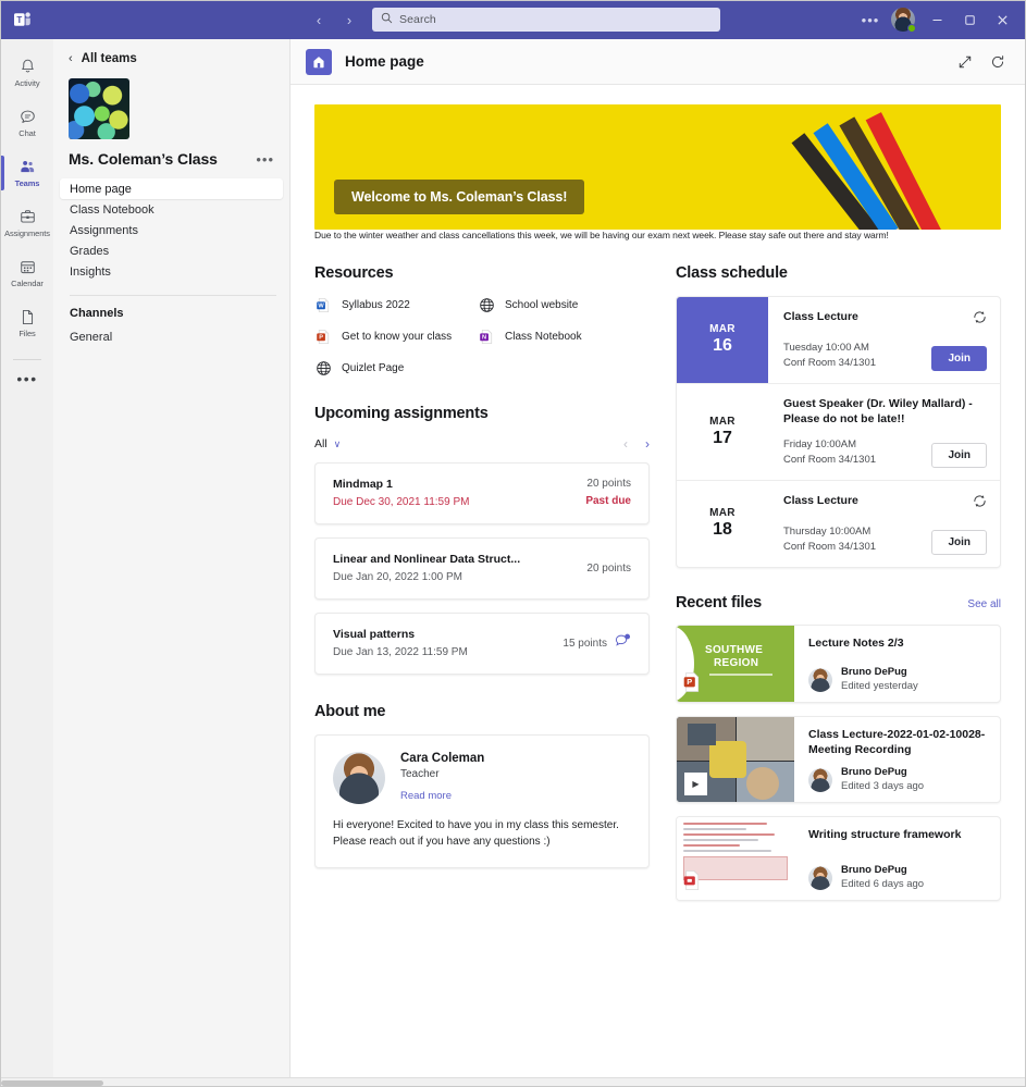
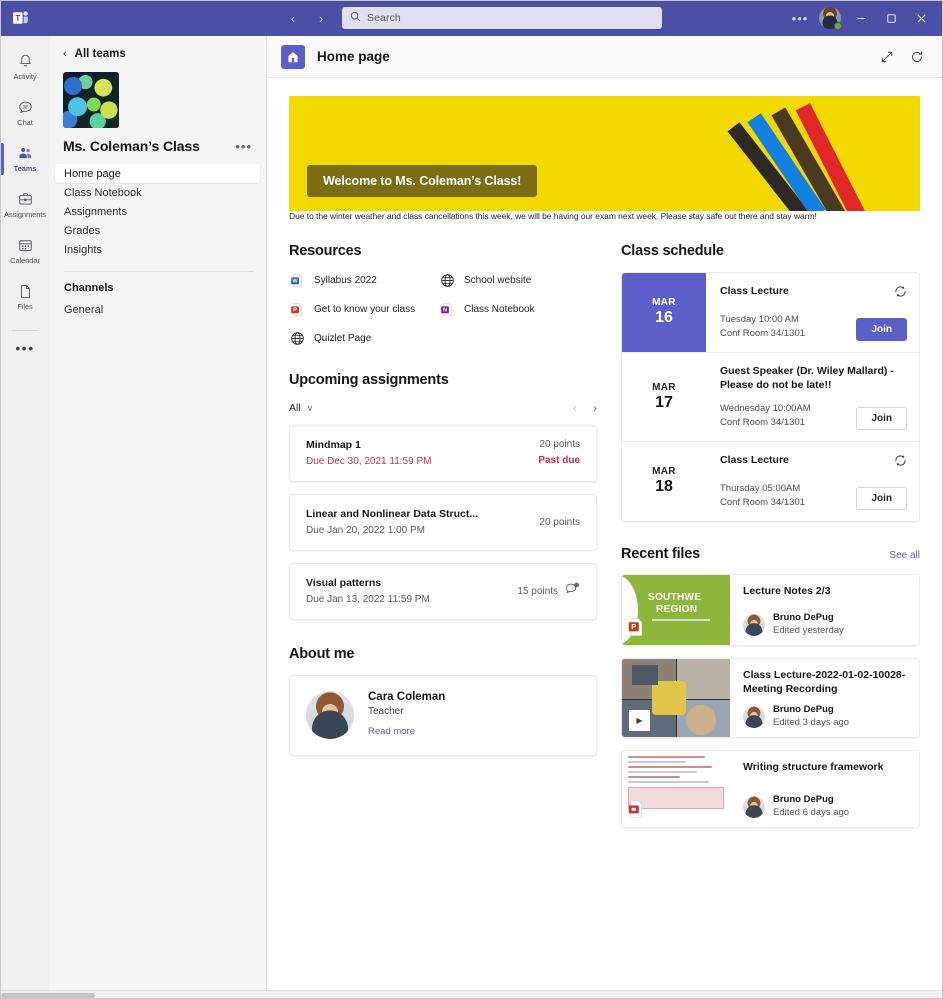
  T
  ‹
  ›
  Search
  •••
  Activity
  Chat
  Teams
  Assignments
  Calendar
  Files
  •••
  ‹
  All teams
  Ms. Coleman’s Class
  •••
  Home page
  Class Notebook
  Assignments
  Grades
  Insights
  Channels
  General
  Home page
  Welcome to Ms. Coleman’s Class!
  Due to the winter weather and class cancellations this week, we will be having our exam next week. Please stay safe out there and stay warm!
  Resources
  Syllabus 2022
  School website
  Get to know your class
  Class Notebook
  Quizlet Page
  Upcoming assignments
  All
  ∨
  ‹
  ›
  Mindmap 1
  Due Dec 30, 2021 11:59 PM
  20 points
  Past due
  Linear and Nonlinear Data Struct...
  Due Jan 20, 2022 1:00 PM
  20 points
  Visual patterns
  Due Jan 13, 2022 11:59 PM
  15 points
  About me
  Cara Coleman
  Teacher
  Read more
- Hi everyone! Excited to have you in my class this semester.
- Please reach out if you have any questions :)
  Class schedule
  MAR
  16
  Class Lecture
  Tuesday 10:00 AM
  Conf Room 34/1301
  Join
  MAR
  17
  Guest Speaker (Dr. Wiley Mallard) - Please do not be late!!
- Friday 10:00AM
+ Wednesday 10:00AM
  Conf Room 34/1301
  Join
  MAR
  18
  Class Lecture
- Thursday 10:00AM
+ Thursday 05:00AM
  Conf Room 34/1301
  Join
  Recent files
  See all
  SOUTHWE
  REGION
  P
  Lecture Notes 2/3
  Bruno DePug
  Edited yesterday
  ▶
  Class Lecture-2022-01-02-10028-Meeting Recording
  Bruno DePug
  Edited 3 days ago
  Writing structure framework
  Bruno DePug
  Edited 6 days ago
